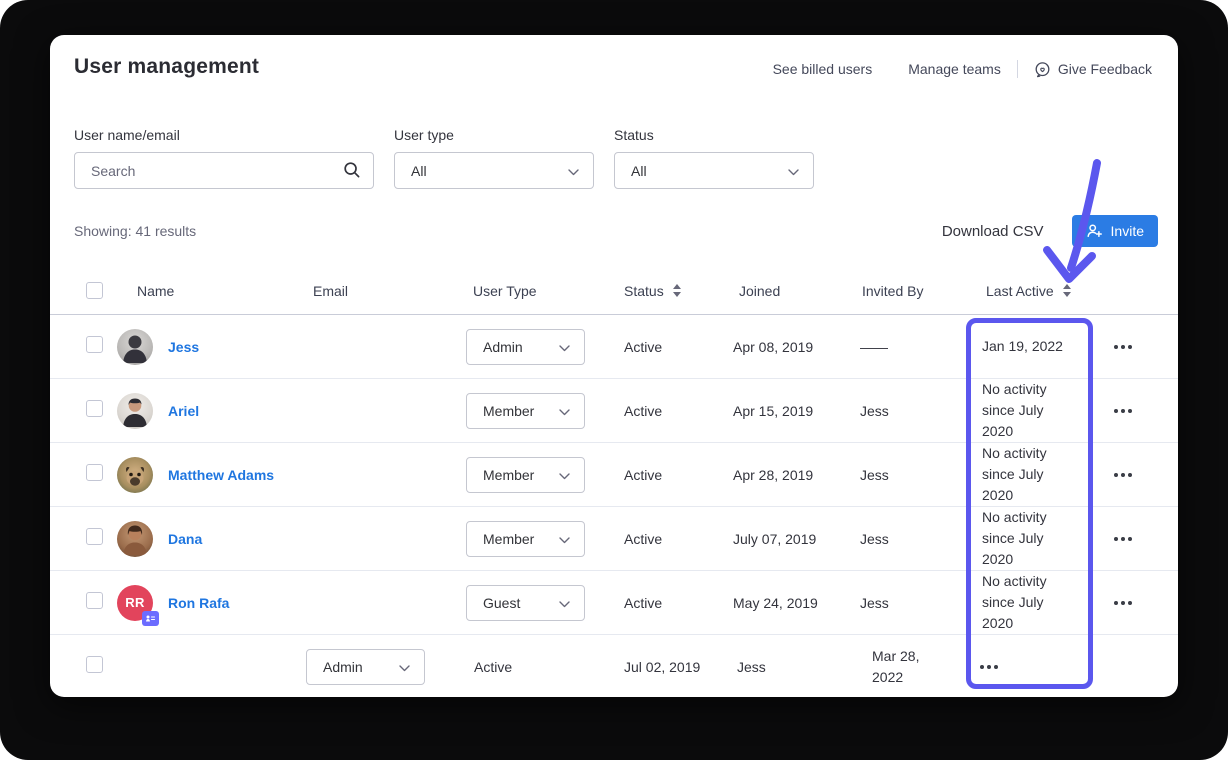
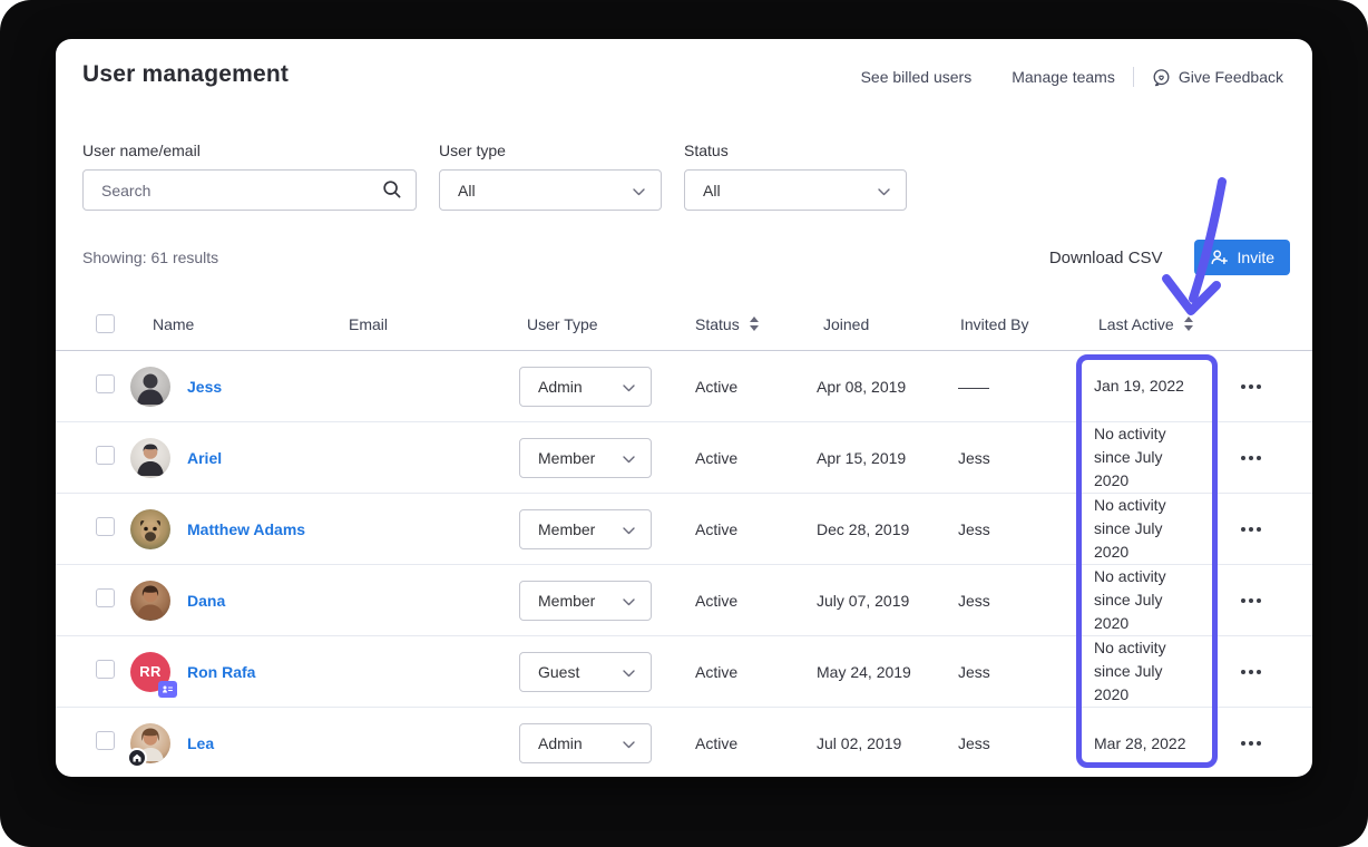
  User management
  See billed users
  Manage teams
  Give Feedback
  User name/email
  Search
  User type
  All
  Status
  All
- Showing: 41 results
+ Showing: 61 results
  Download CSV
  Invite
  Name
  Email
  User Type
  Status
  Joined
  Invited By
  Last Active
  Jess
  Admin
  Active
  Apr 08, 2019
  ——
  Jan 19, 2022
  Ariel
  Member
  Active
  Apr 15, 2019
  Jess
  No activity since July 2020
  Matthew Adams
  Member
  Active
- Apr 28, 2019
+ Dec 28, 2019
  Jess
  No activity since July 2020
  Dana
  Member
  Active
  July 07, 2019
  Jess
  No activity since July 2020
  RR
  Ron Rafa
  Guest
  Active
  May 24, 2019
  Jess
  No activity since July 2020
+ Lea
  Admin
  Active
  Jul 02, 2019
  Jess
  Mar 28, 2022
